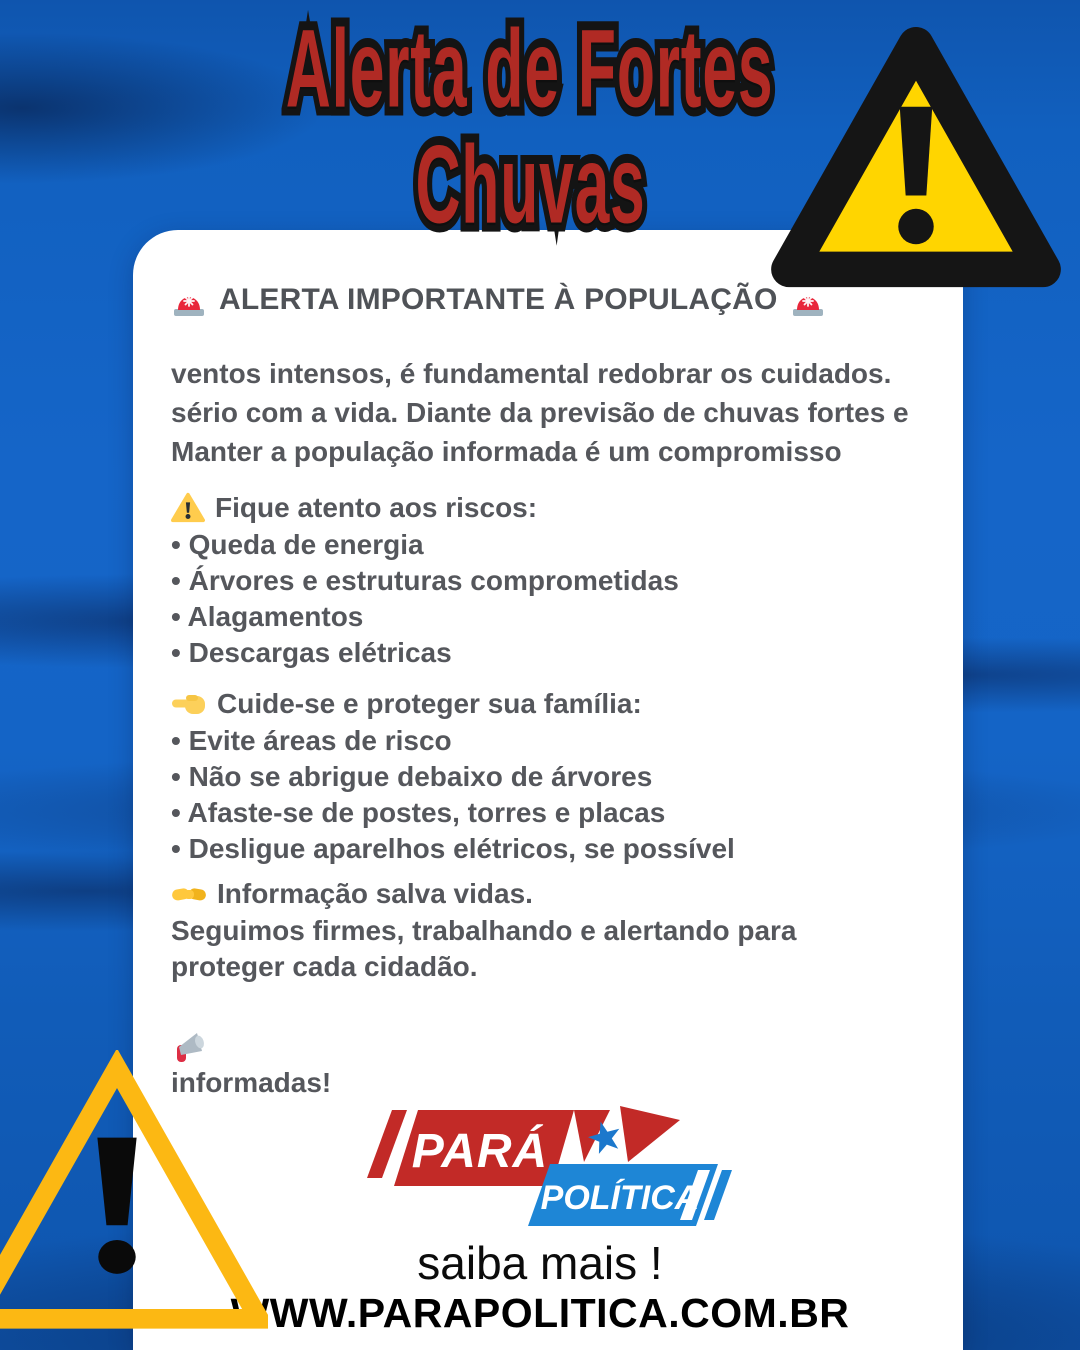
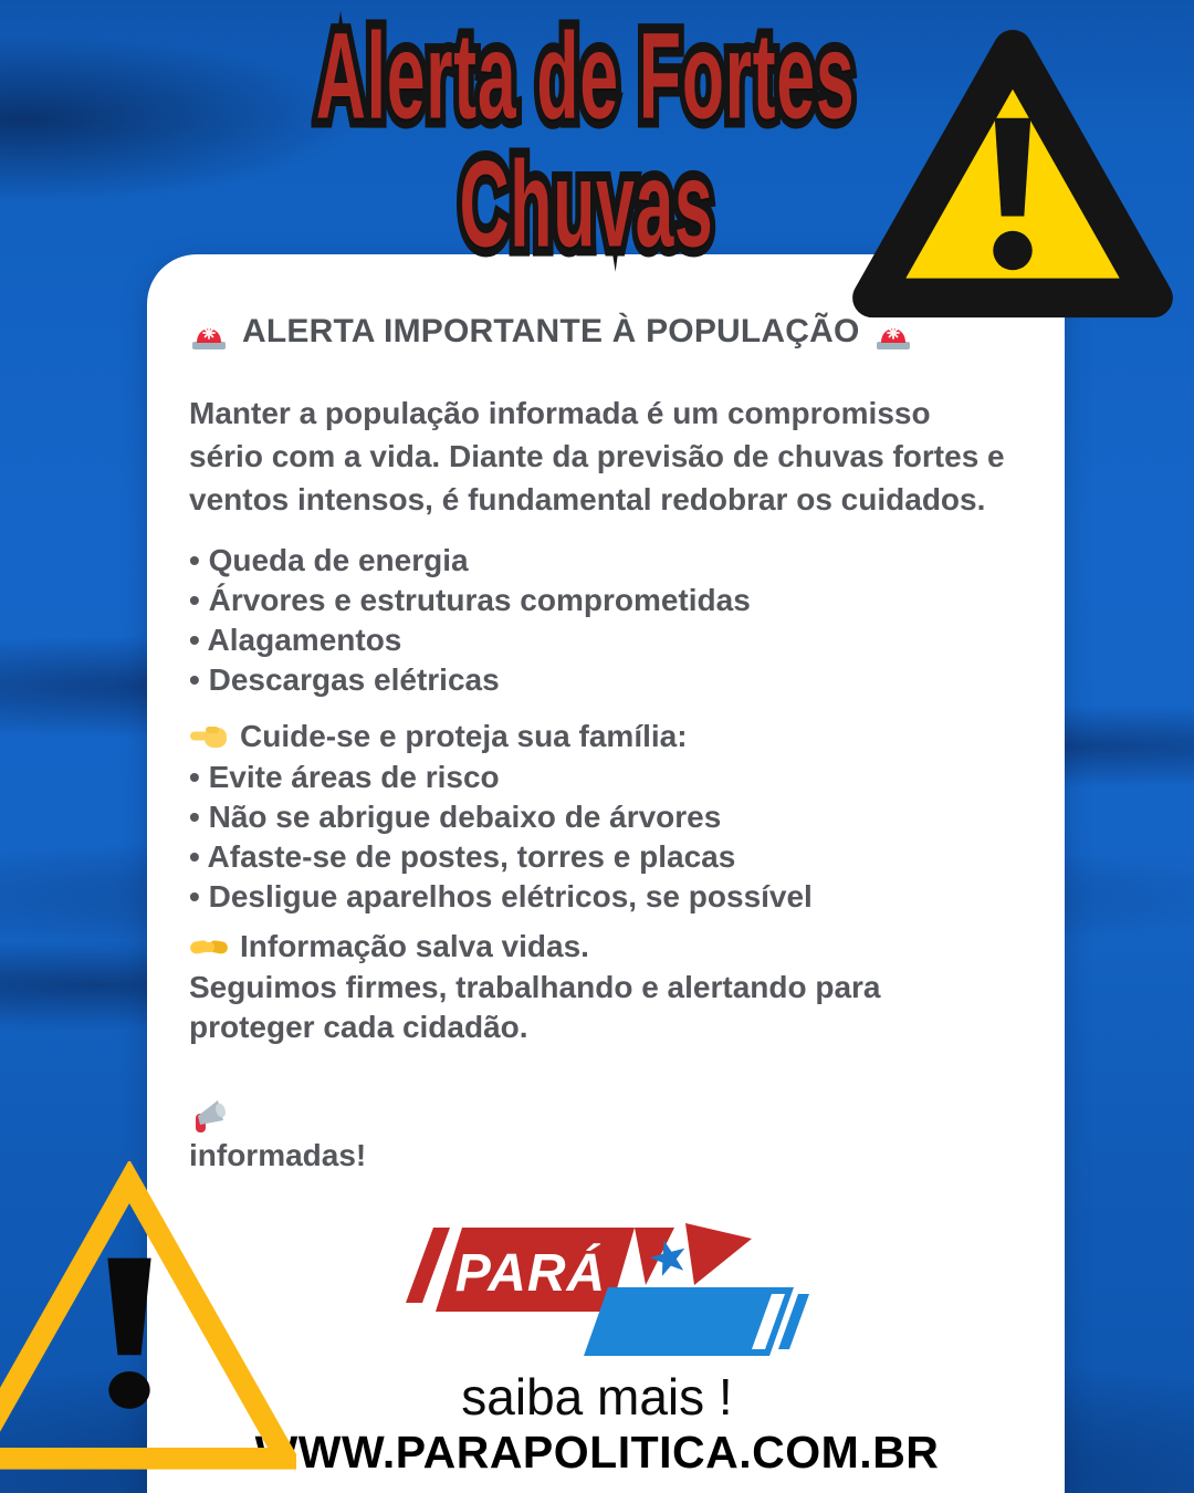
  Alerta de Fortes
  Chuvas
  ALERTA IMPORTANTE À POPULAÇÃO
- ventos intensos, é fundamental redobrar os cuidados.
+ Manter a população informada é um compromisso
  sério com a vida. Diante da previsão de chuvas fortes e
- Manter a população informada é um compromisso
+ ventos intensos, é fundamental redobrar os cuidados.
- Fique atento aos riscos:
  Queda de energia
  Árvores e estruturas comprometidas
  Alagamentos
  Descargas elétricas
- Cuide-se e proteger sua família:
+ Cuide-se e proteja sua família:
  Evite áreas de risco
  Não se abrigue debaixo de árvores
  Afaste-se de postes, torres e placas
  Desligue aparelhos elétricos, se possível
  Informação salva vidas.
  Seguimos firmes, trabalhando e alertando para
  proteger cada cidadão.
  informadas!
  PARÁ
- POLÍTICA
  saiba mais !
  WW.PARAPOLITICA.COM.BR
